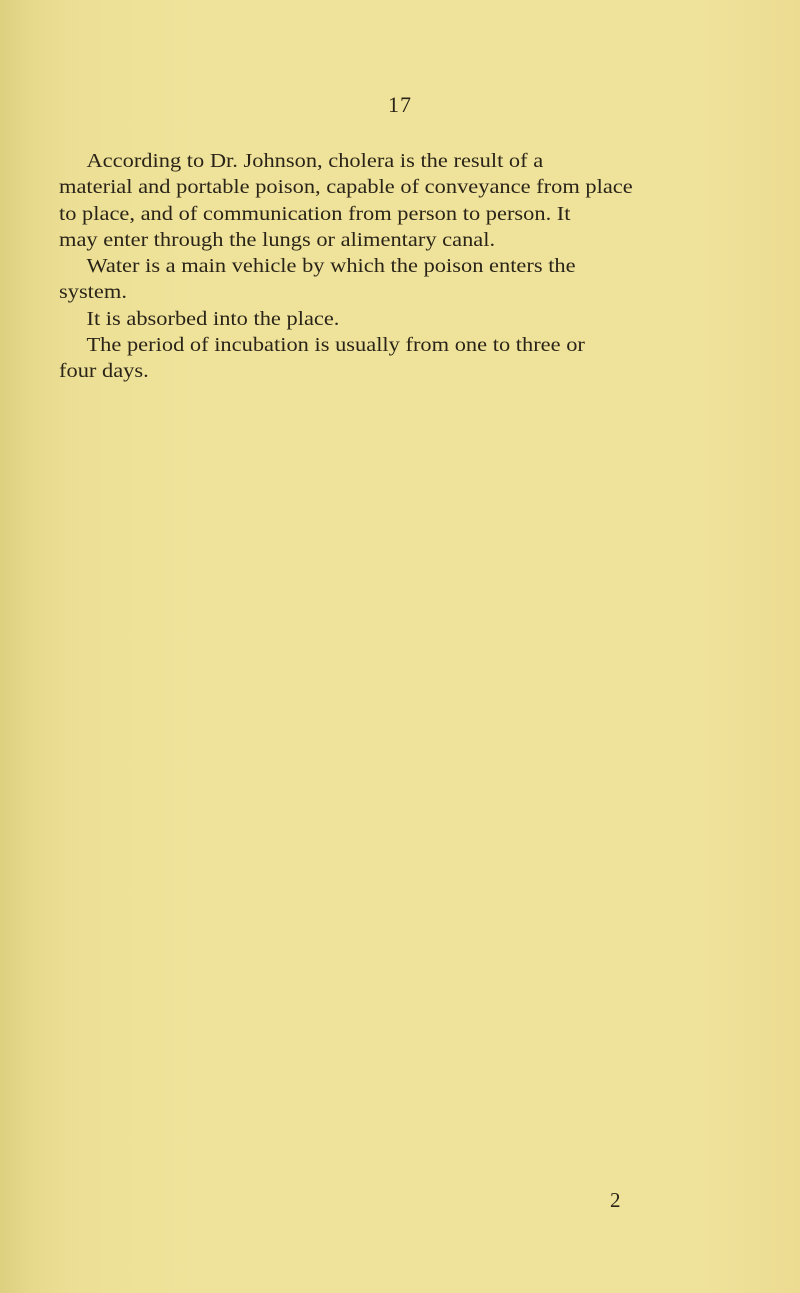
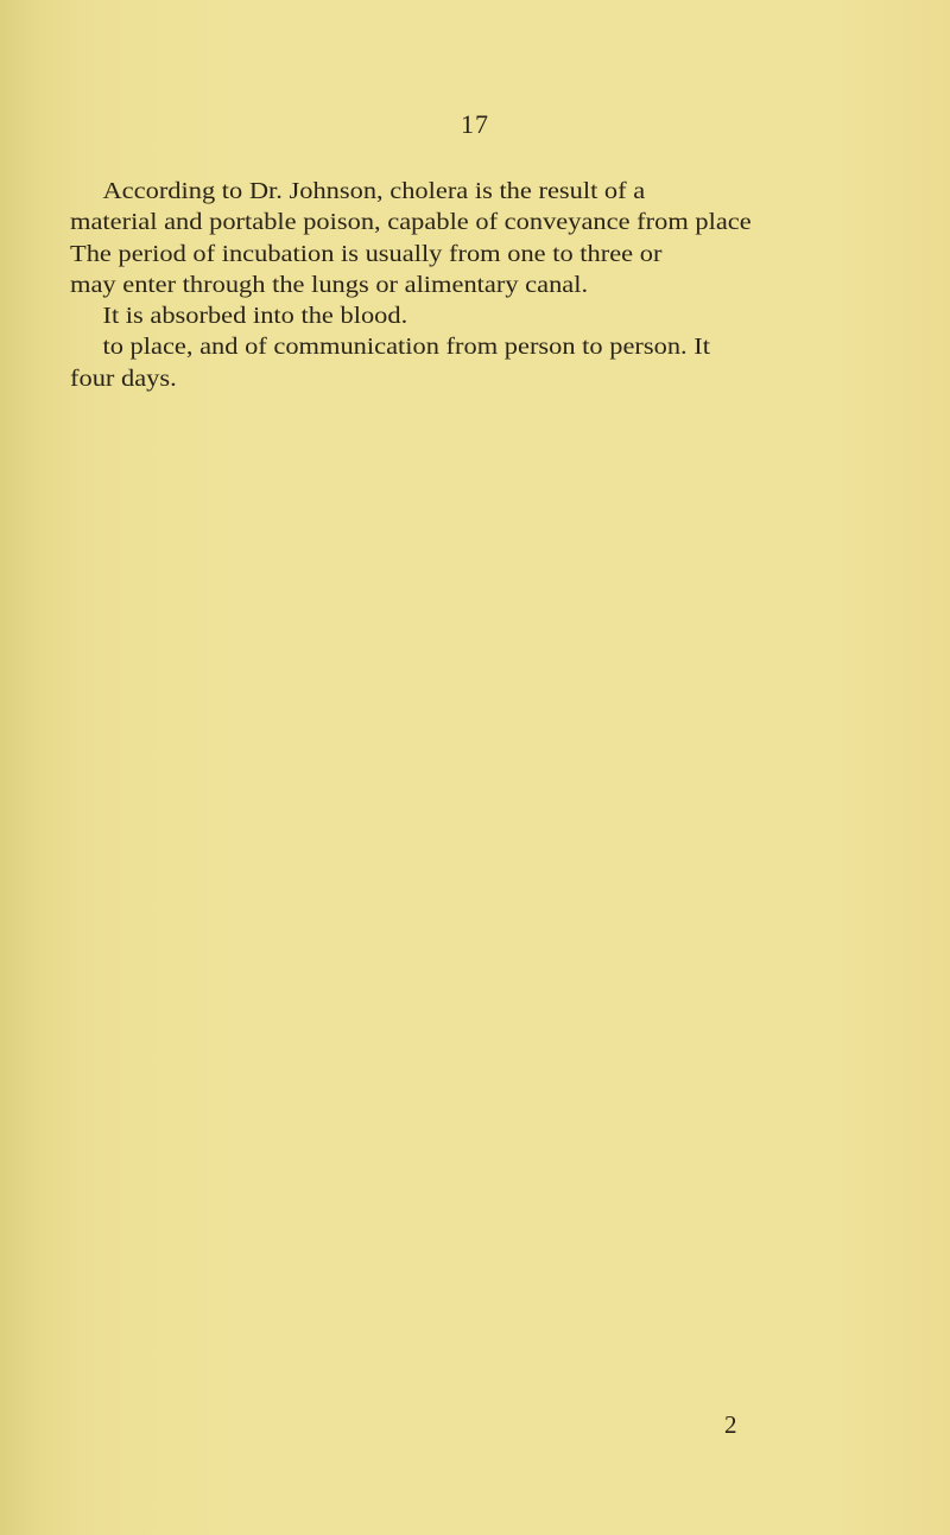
  17
  According to Dr. Johnson, cholera is the result of a
  material and portable poison, capable of conveyance from place
- to place, and of communication from person to person. It
+ The period of incubation is usually from one to three or
  may enter through the lungs or alimentary canal.
- Water is a main vehicle by which the poison enters the
- system.
- It is absorbed into the place.
+ It is absorbed into the blood.
- The period of incubation is usually from one to three or
+ to place, and of communication from person to person. It
  four days.
  2
